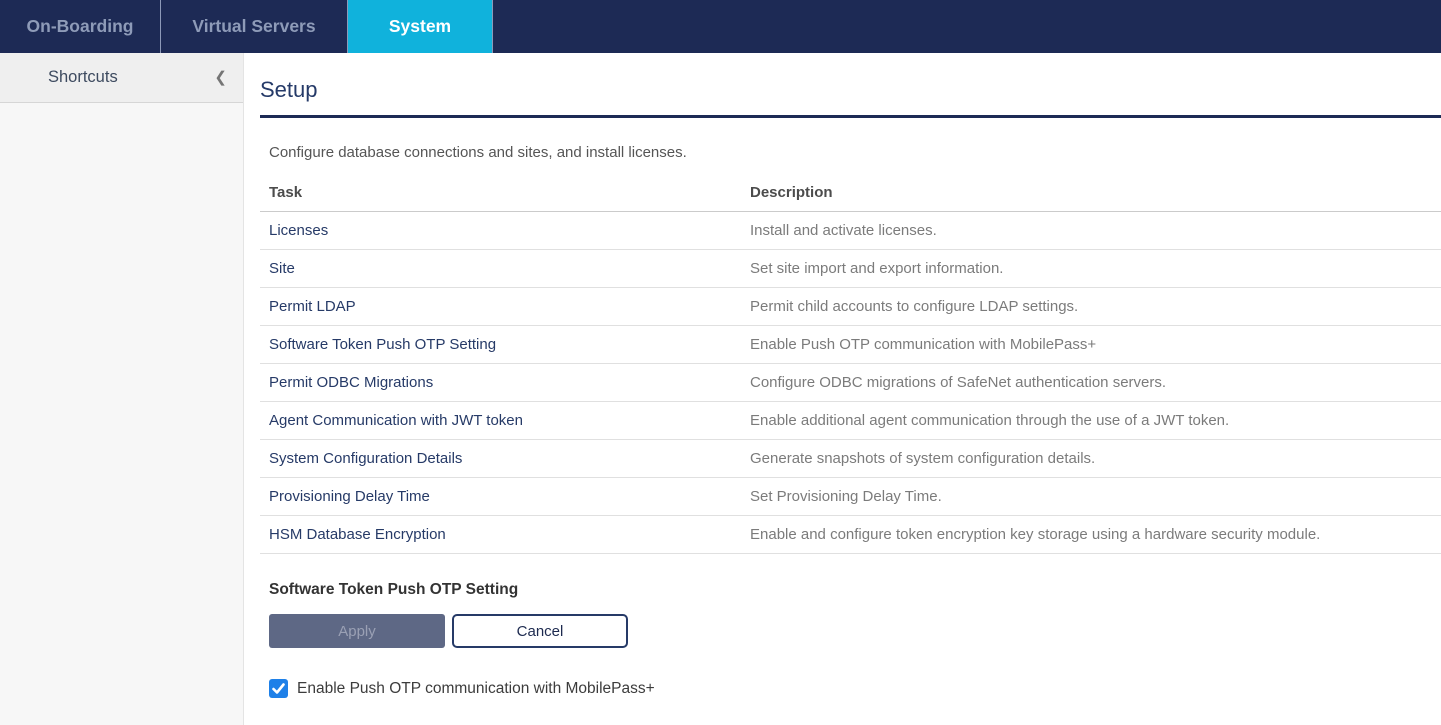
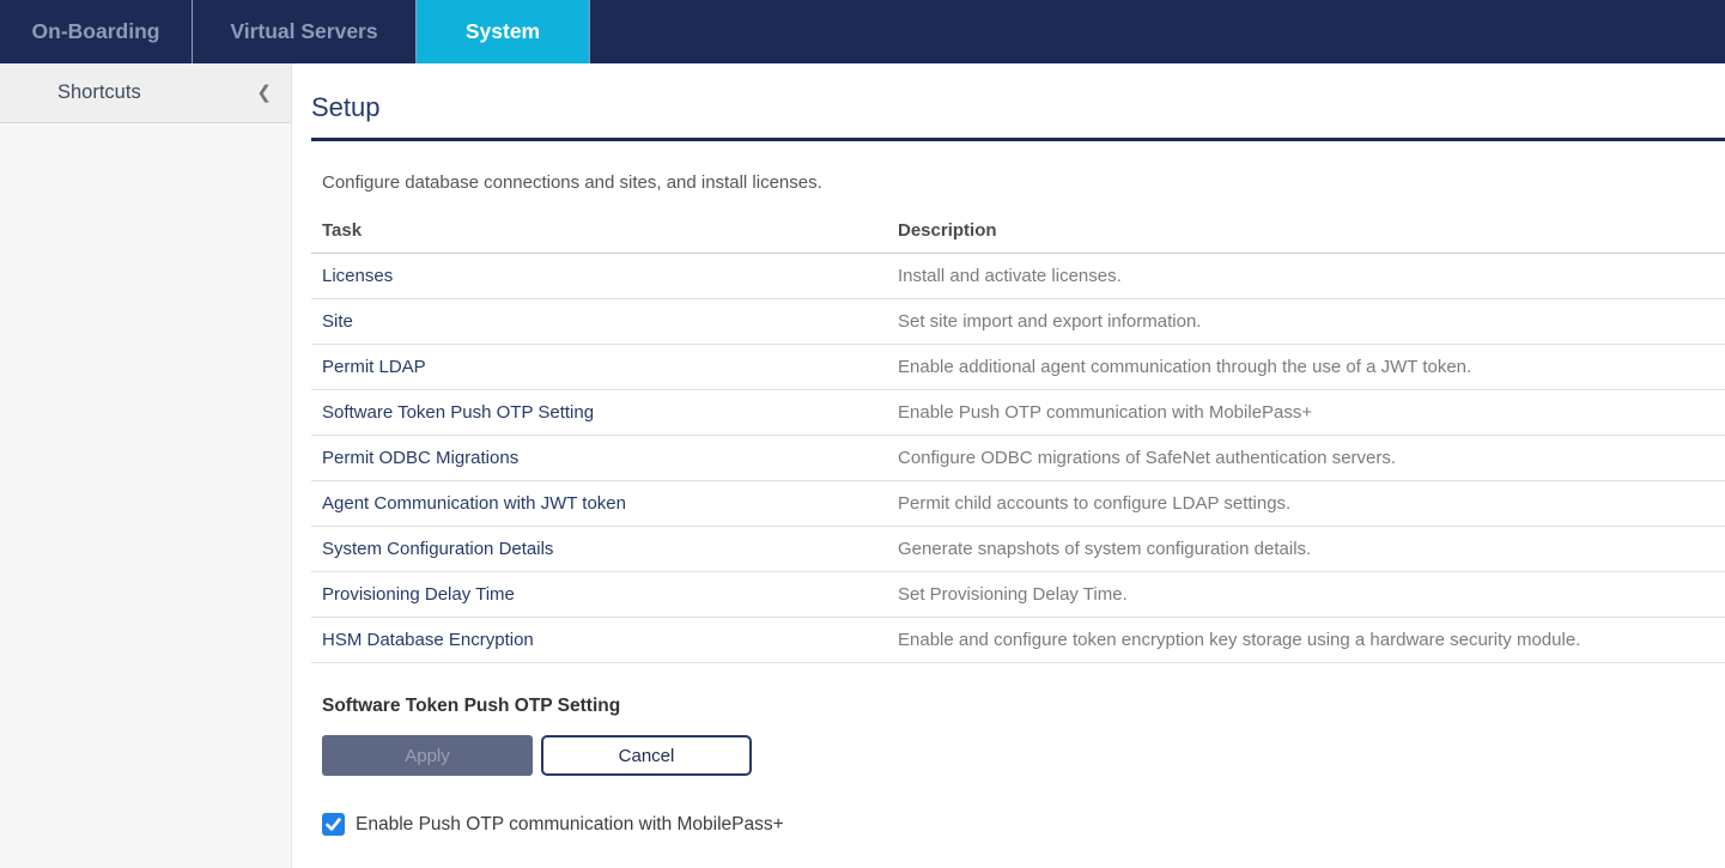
  On-Boarding
  Virtual Servers
  System
  Shortcuts
  ❮
  Setup
  Configure database connections and sites, and install licenses.
  Task	Description
  Licenses	Install and activate licenses.
  Site	Set site import and export information.
- Permit LDAP	Permit child accounts to configure LDAP settings.
+ Permit LDAP	Enable additional agent communication through the use of a JWT token.
  Software Token Push OTP Setting	Enable Push OTP communication with MobilePass+
  Permit ODBC Migrations	Configure ODBC migrations of SafeNet authentication servers.
- Agent Communication with JWT token	Enable additional agent communication through the use of a JWT token.
+ Agent Communication with JWT token	Permit child accounts to configure LDAP settings.
  System Configuration Details	Generate snapshots of system configuration details.
  Provisioning Delay Time	Set Provisioning Delay Time.
  HSM Database Encryption	Enable and configure token encryption key storage using a hardware security module.
  Software Token Push OTP Setting
  Apply
  Cancel
  Enable Push OTP communication with MobilePass+
